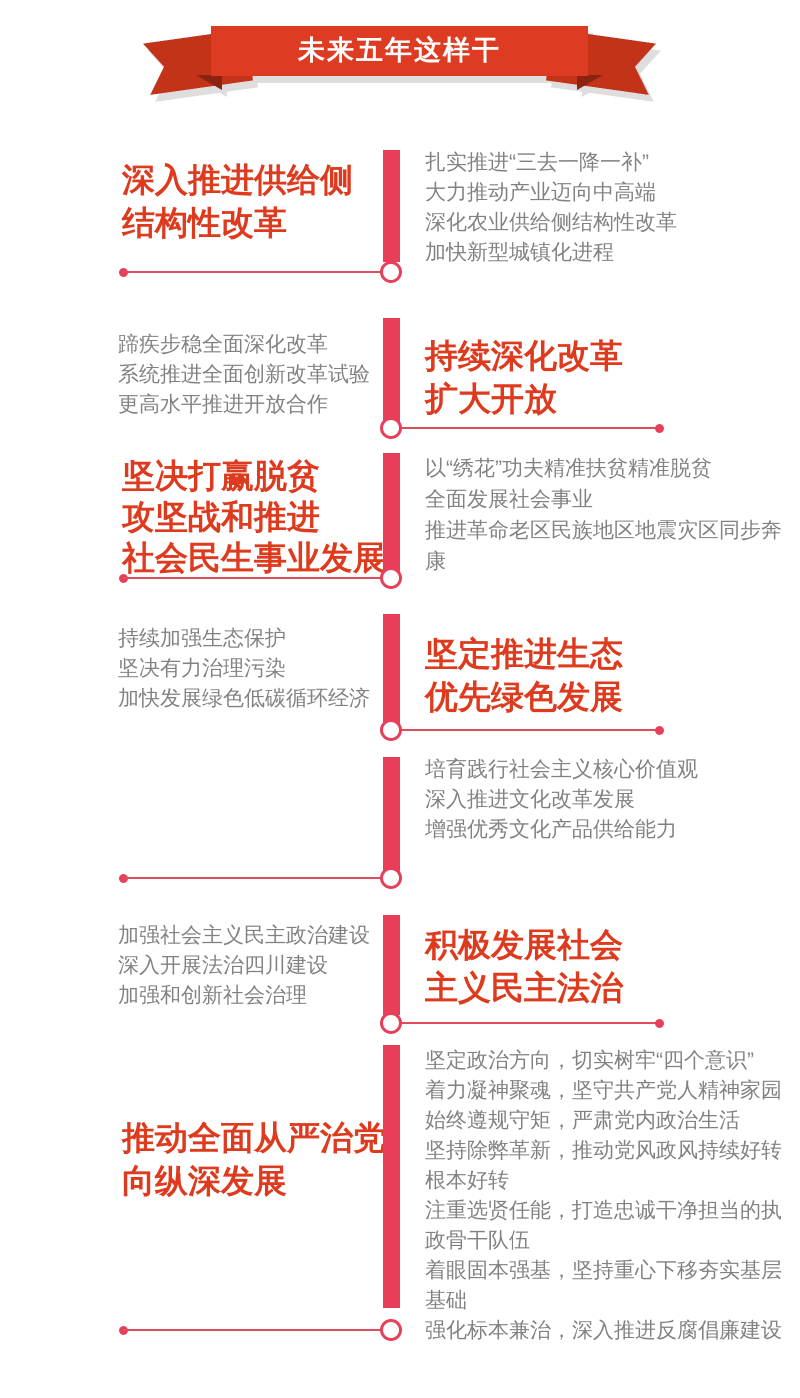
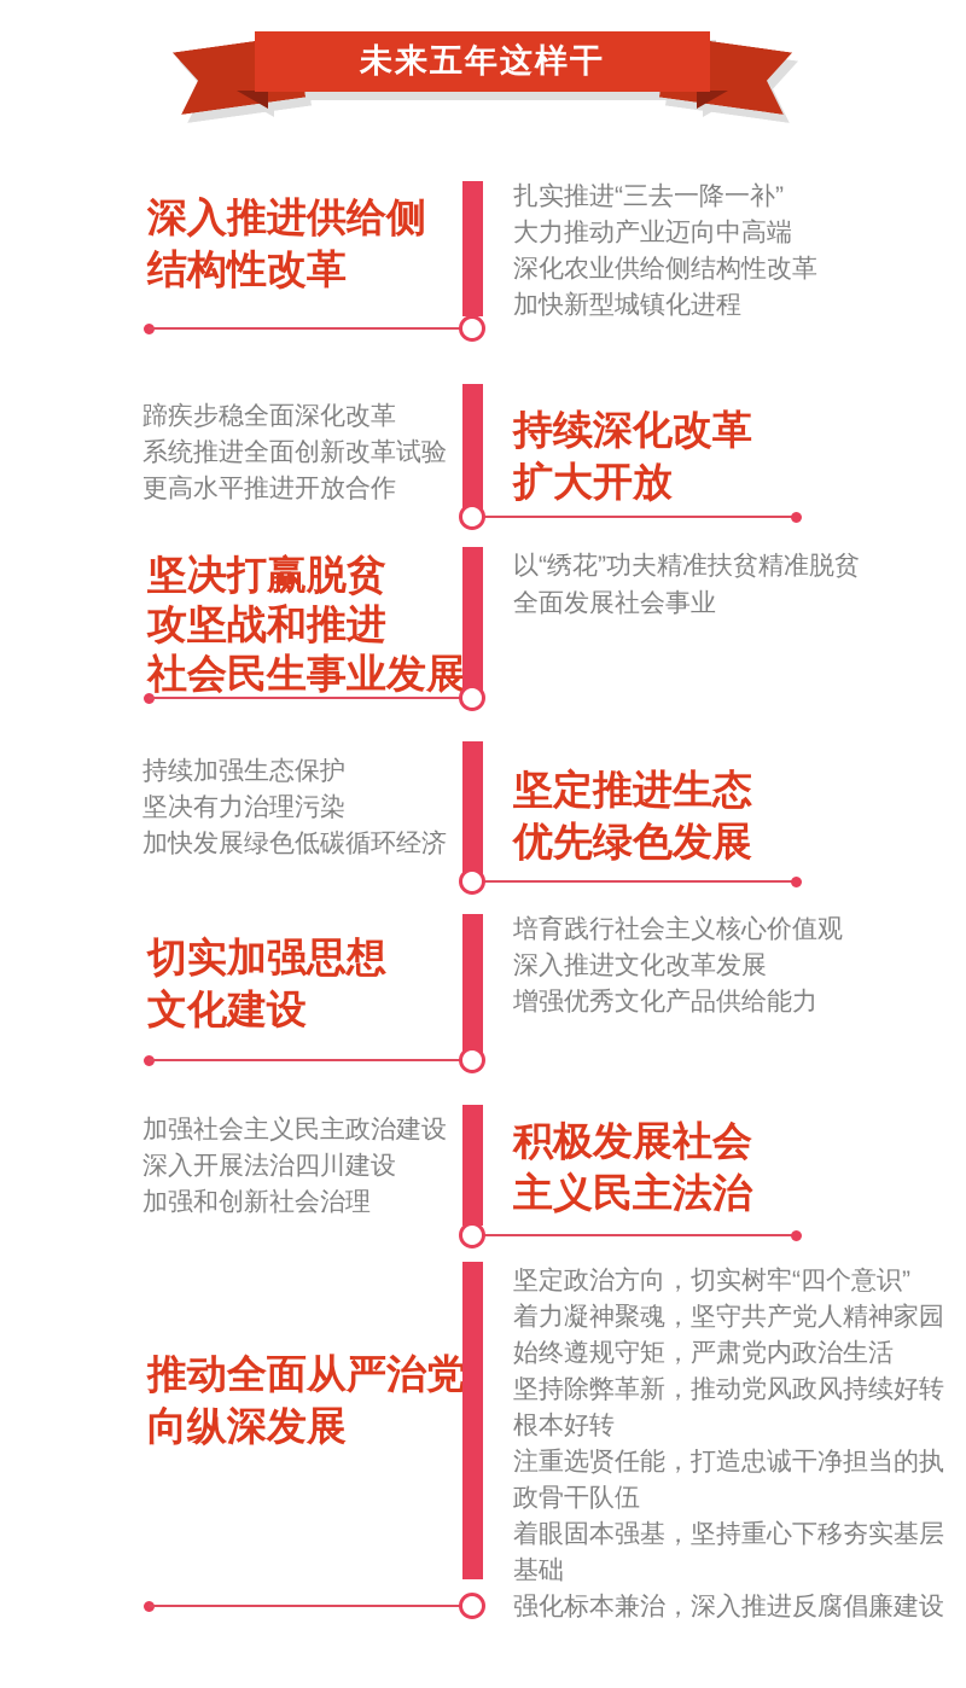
  未来五年这样干
  深入推进供给侧
  结构性改革
  扎实推进“三去一降一补”
  大力推动产业迈向中高端
  深化农业供给侧结构性改革
  加快新型城镇化进程
  蹄疾步稳全面深化改革
  系统推进全面创新改革试验
  更高水平推进开放合作
  持续深化改革
  扩大开放
  坚决打赢脱贫
  攻坚战和推进
  社会民生事业发展
  以“绣花”功夫精准扶贫精准脱贫
  全面发展社会事业
- 推进革命老区民族地区地震灾区同步奔康
  持续加强生态保护
  坚决有力治理污染
  加快发展绿色低碳循环经济
  坚定推进生态
  优先绿色发展
+ 切实加强思想
+ 文化建设
  培育践行社会主义核心价值观
  深入推进文化改革发展
  增强优秀文化产品供给能力
  加强社会主义民主政治建设
  深入开展法治四川建设
  加强和创新社会治理
  积极发展社会
  主义民主法治
  推动全面从严治党
  向纵深发展
  坚定政治方向，切实树牢“四个意识”
  着力凝神聚魂，坚守共产党人精神家园
  始终遵规守矩，严肃党内政治生活
  坚持除弊革新，推动党风政风持续好转根本好转
  注重选贤任能，打造忠诚干净担当的执政骨干队伍
  着眼固本强基，坚持重心下移夯实基层基础
  强化标本兼治，深入推进反腐倡廉建设
